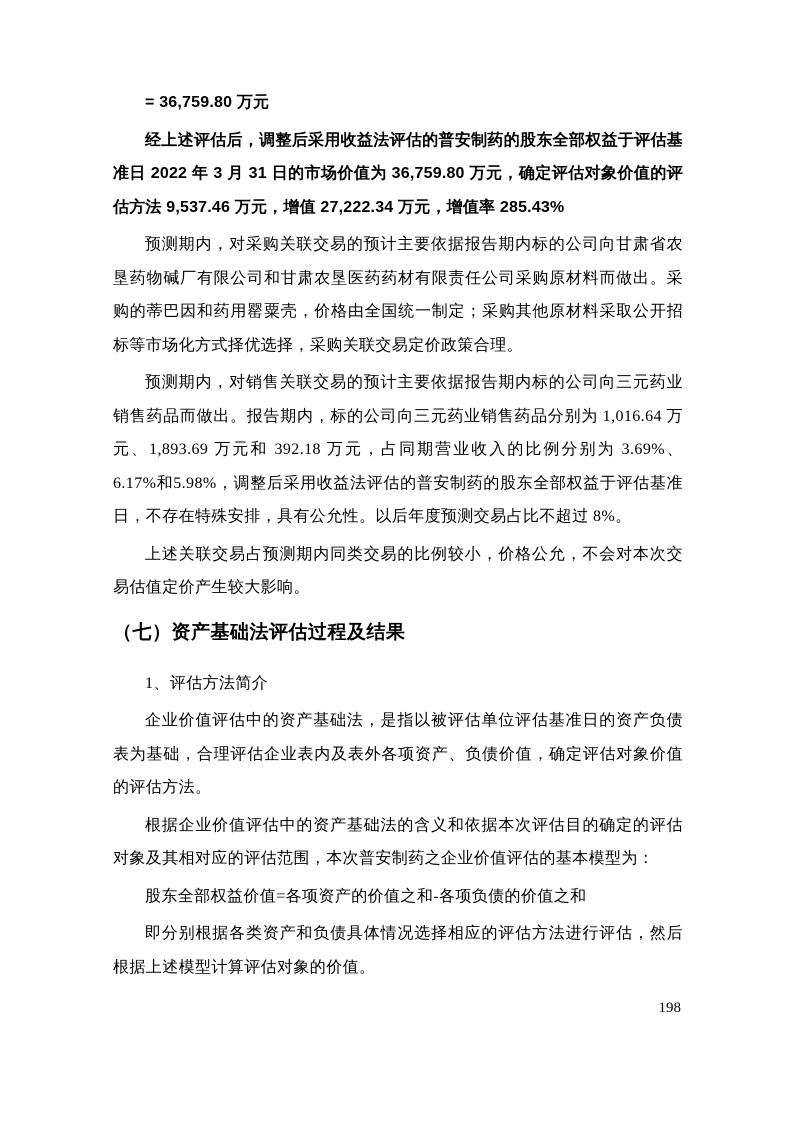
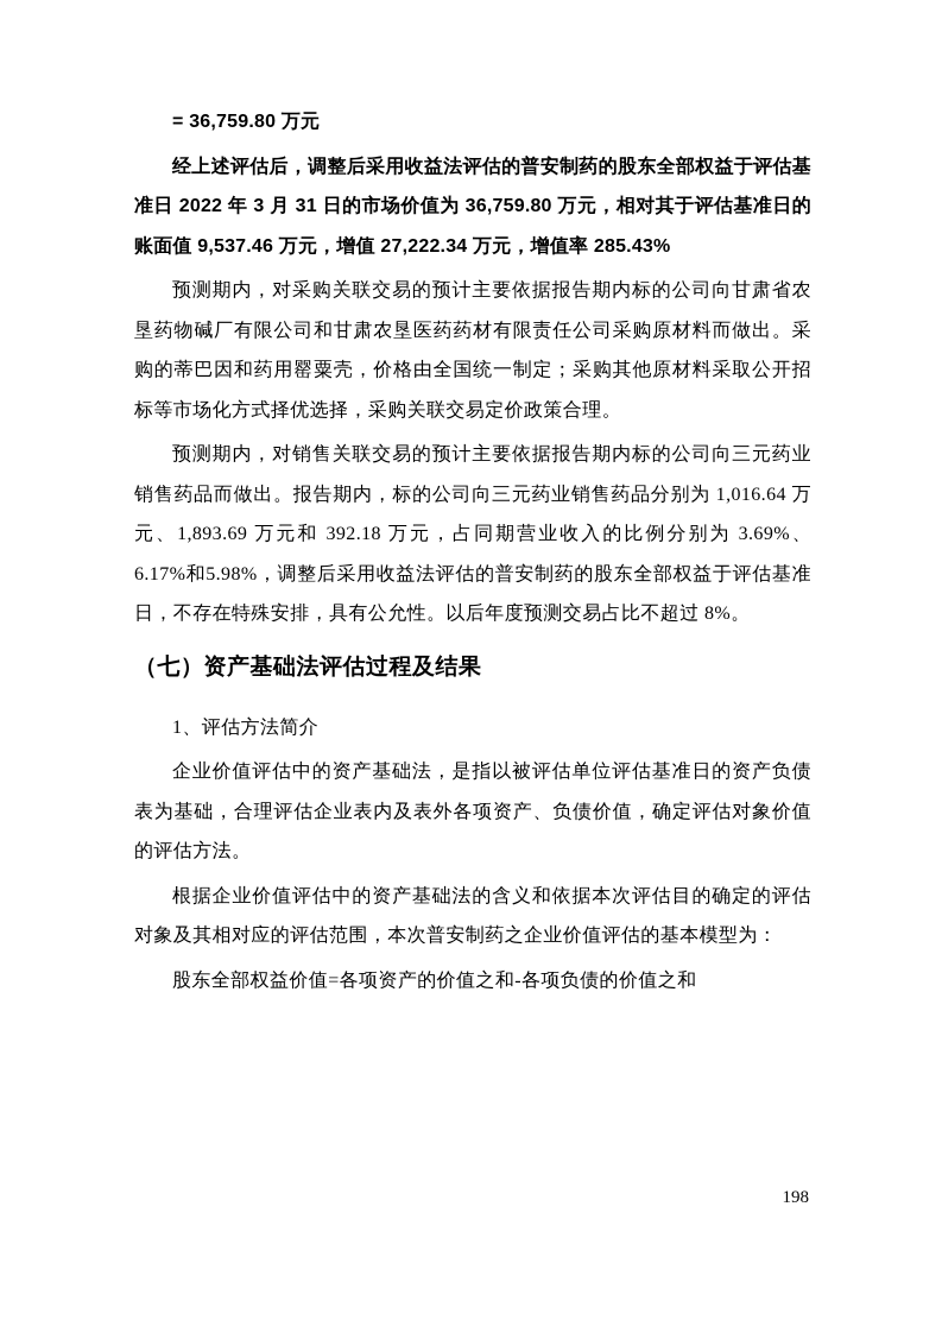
  = 36,759.80 万元
- 经上述评估后，调整后采用收益法评估的普安制药的股东全部权益于评估基准日 2022 年 3 月 31 日的市场价值为 36,759.80 万元，确定评估对象价值的评估方法 9,537.46 万元，增值 27,222.34 万元，增值率 285.43%
+ 经上述评估后，调整后采用收益法评估的普安制药的股东全部权益于评估基准日 2022 年 3 月 31 日的市场价值为 36,759.80 万元，相对其于评估基准日的账面值 9,537.46 万元，增值 27,222.34 万元，增值率 285.43%
  预测期内，对采购关联交易的预计主要依据报告期内标的公司向甘肃省农垦药物碱厂有限公司和甘肃农垦医药药材有限责任公司采购原材料而做出。采购的蒂巴因和药用罂粟壳，价格由全国统一制定；采购其他原材料采取公开招标等市场化方式择优选择，采购关联交易定价政策合理。
  预测期内，对销售关联交易的预计主要依据报告期内标的公司向三元药业销售药品而做出。报告期内，标的公司向三元药业销售药品分别为 1,016.64 万元、1,893.69 万元和 392.18 万元，占同期营业收入的比例分别为 3.69%、6.17%和5.98%，调整后采用收益法评估的普安制药的股东全部权益于评估基准日，不存在特殊安排，具有公允性。以后年度预测交易占比不超过 8%。
- 上述关联交易占预测期内同类交易的比例较小，价格公允，不会对本次交易估值定价产生较大影响。
  （七）资产基础法评估过程及结果
  1、评估方法简介
  企业价值评估中的资产基础法，是指以被评估单位评估基准日的资产负债表为基础，合理评估企业表内及表外各项资产、负债价值，确定评估对象价值的评估方法。
  根据企业价值评估中的资产基础法的含义和依据本次评估目的确定的评估对象及其相对应的评估范围，本次普安制药之企业价值评估的基本模型为：
  股东全部权益价值=各项资产的价值之和-各项负债的价值之和
- 即分别根据各类资产和负债具体情况选择相应的评估方法进行评估，然后根据上述模型计算评估对象的价值。
  198
